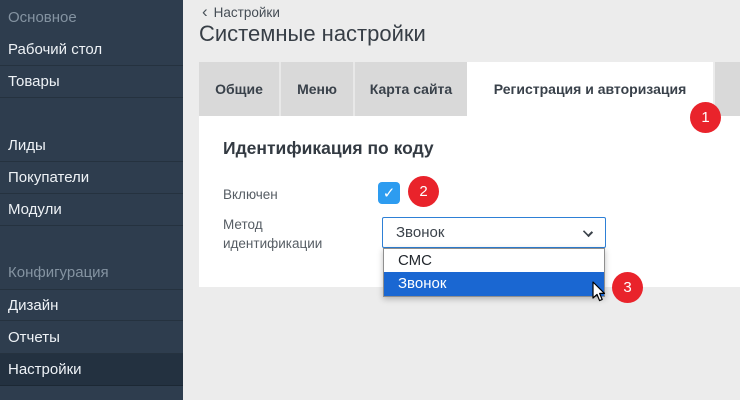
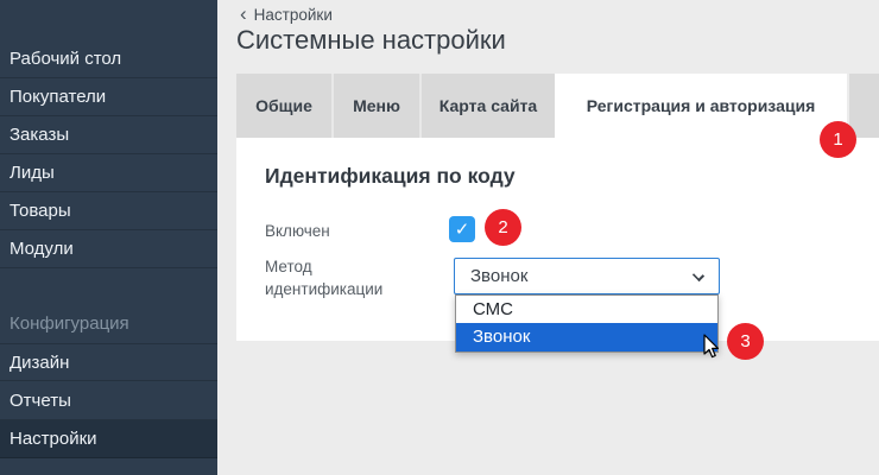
- Основное
  Рабочий стол
- Товары
+ Покупатели
+ Заказы
  Лиды
- Покупатели
+ Товары
  Модули
  Конфигурация
  Дизайн
  Отчеты
  Настройки
  ‹
  Настройки
  Системные настройки
  Общие
  Меню
  Карта сайта
  Регистрация и авторизация
  Идентификация по коду
  Включен
  ✓
  Метод идентификации
  Звонок
  СМС
  Звонок
  1
  2
  3
